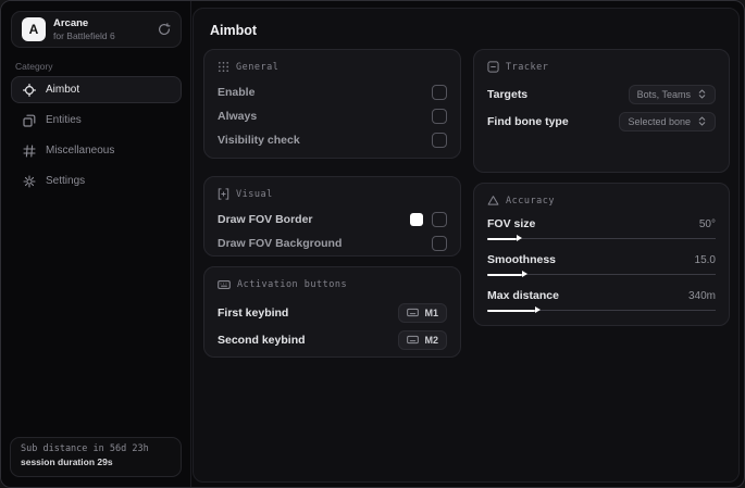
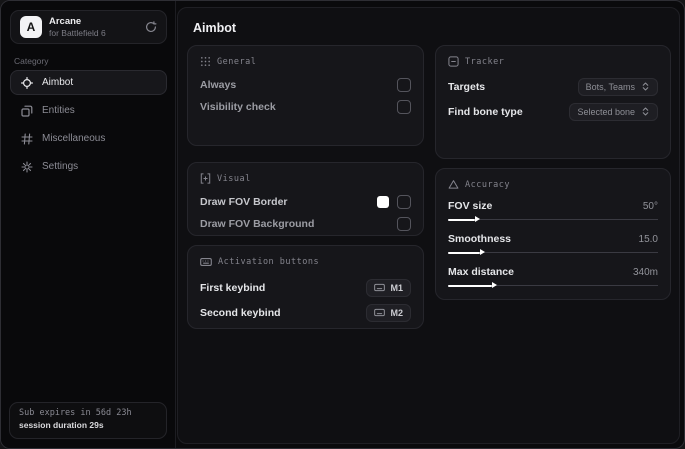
  A
  Arcane
  for Battlefield 6
  Category
  Aimbot
  Entities
  Miscellaneous
  Settings
- Sub distance in 56d 23h
+ Sub expires in 56d 23h
  session duration 29s
  Aimbot
  General
- Enable
  Always
  Visibility check
  Visual
  Draw FOV Border
  Draw FOV Background
  Activation buttons
  First keybind
  M1
  Second keybind
  M2
  Tracker
  Targets
  Bots, Teams
  Find bone type
  Selected bone
  Accuracy
  FOV size
  50°
  Smoothness
  15.0
  Max distance
  340m
